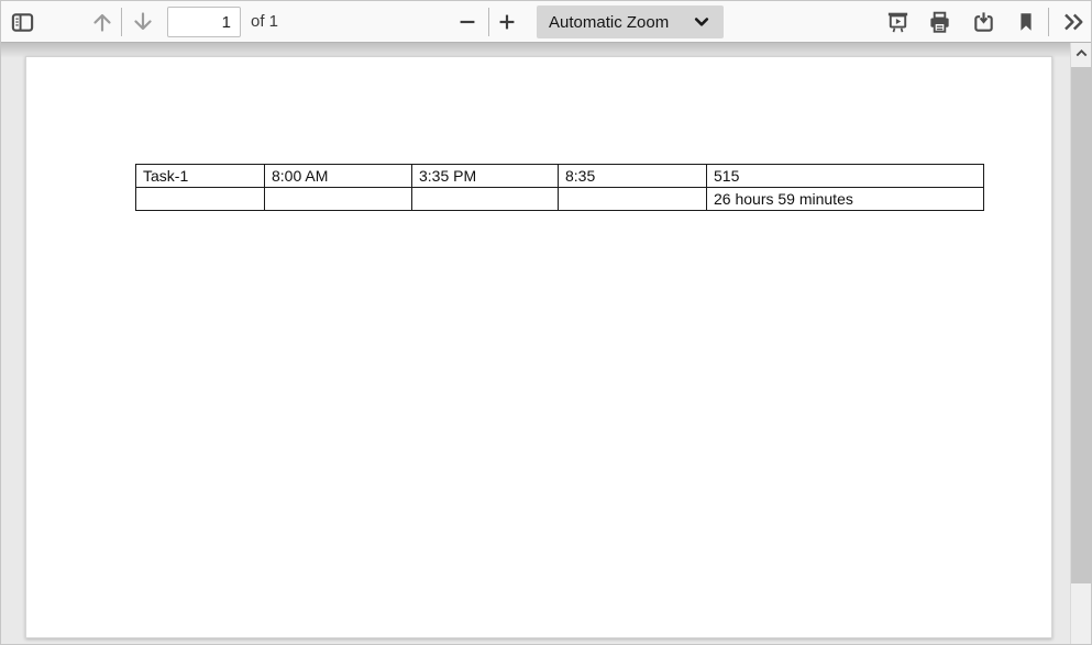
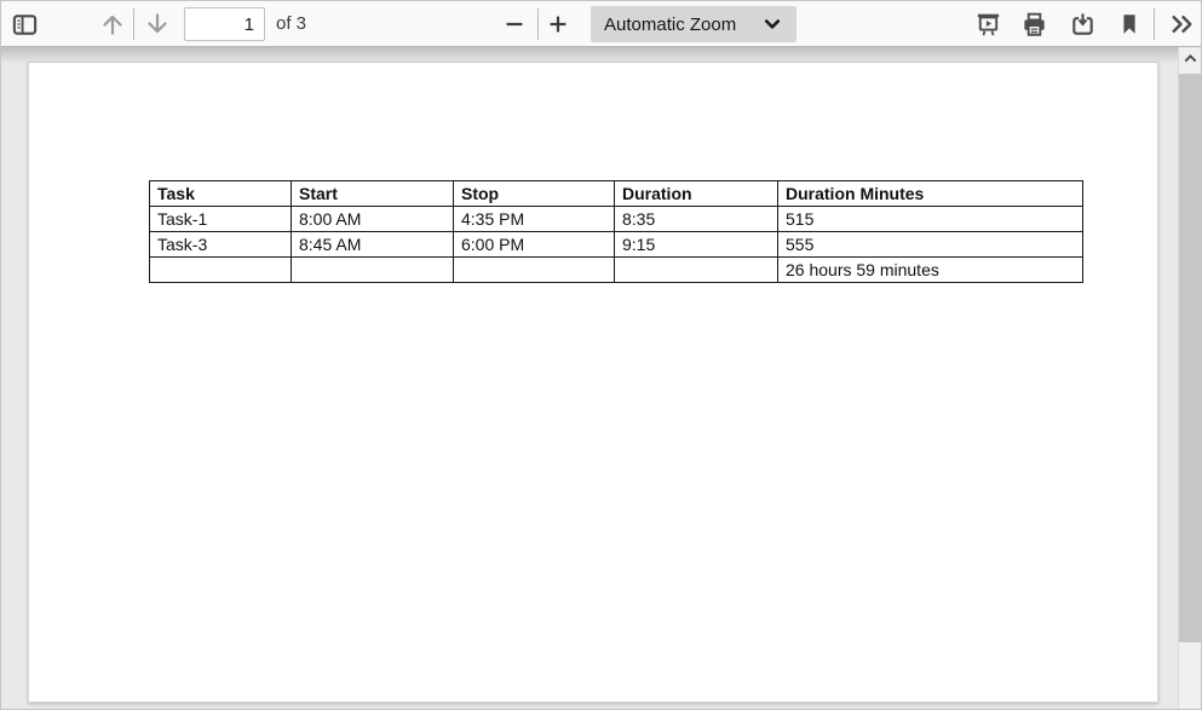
  1
- of 1
+ of 3
  Automatic Zoom
+ Task	Start	Stop	Duration	Duration Minutes
- Task-1	8:00 AM	3:35 PM	8:35	515
+ Task-1	8:00 AM	4:35 PM	8:35	515
+ Task-3	8:45 AM	6:00 PM	9:15	555
  				26 hours 59 minutes
